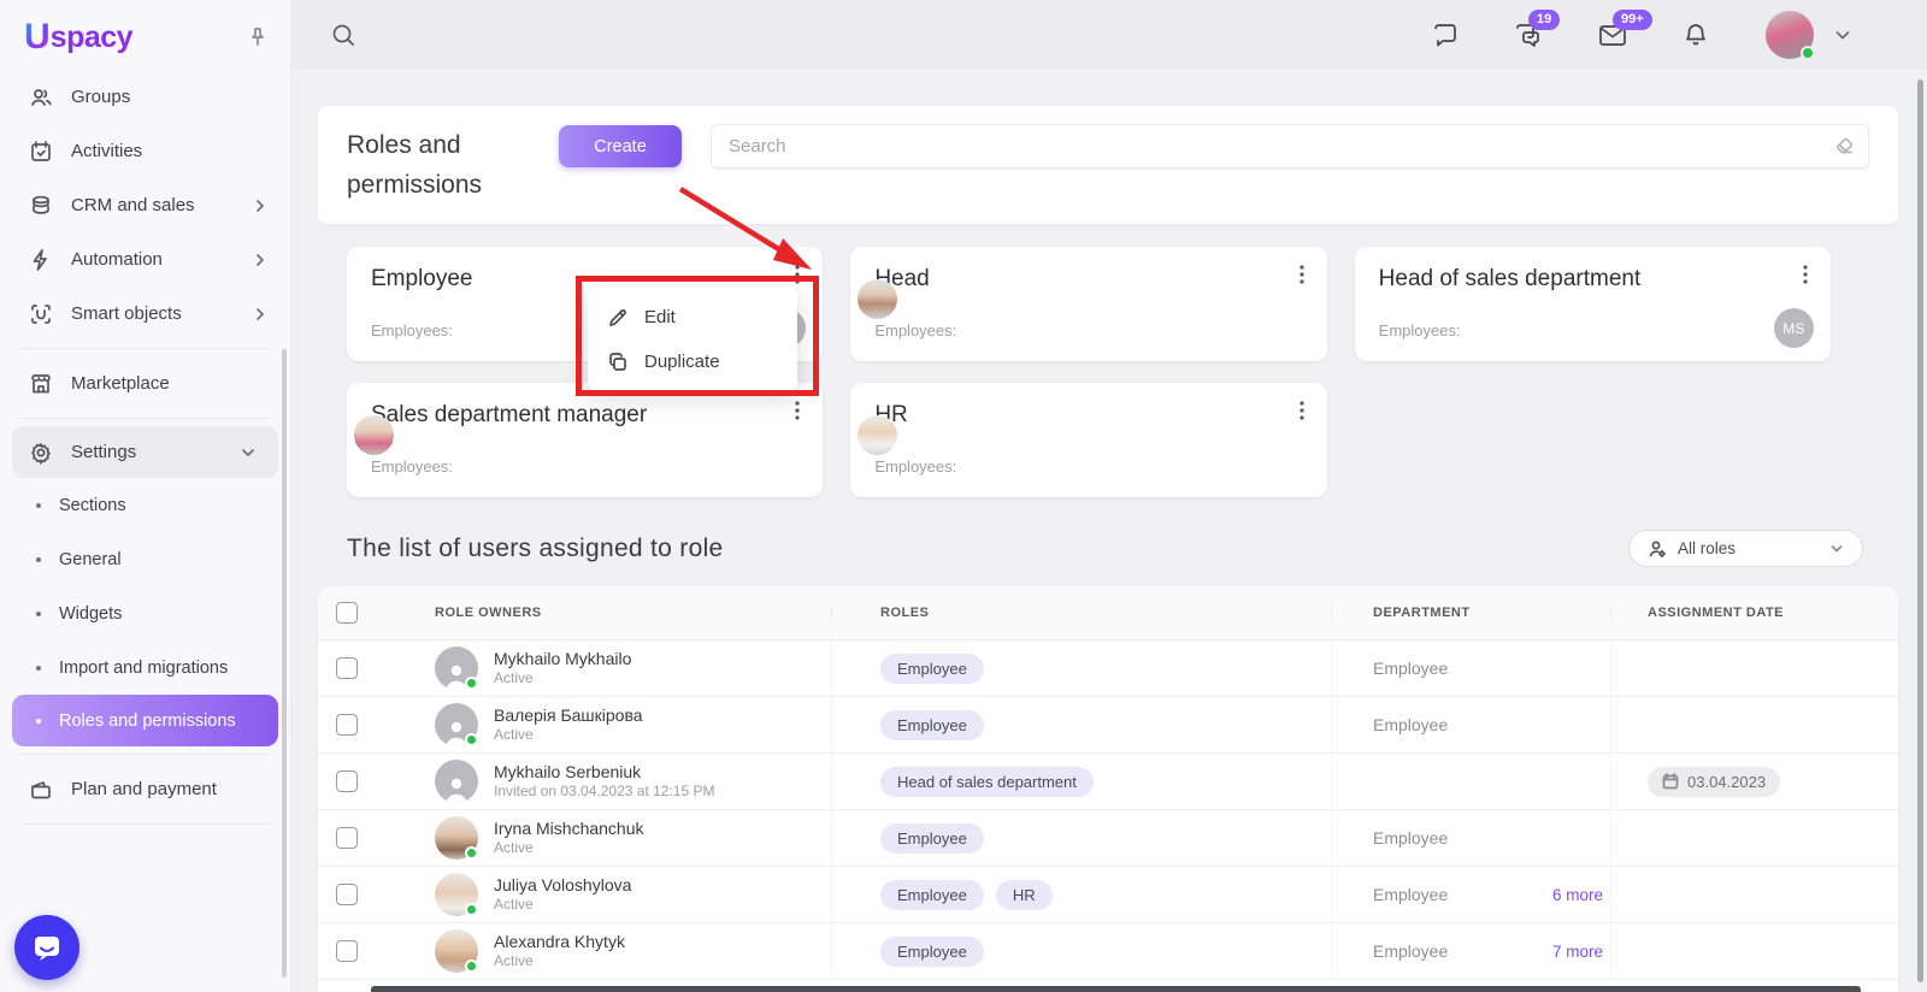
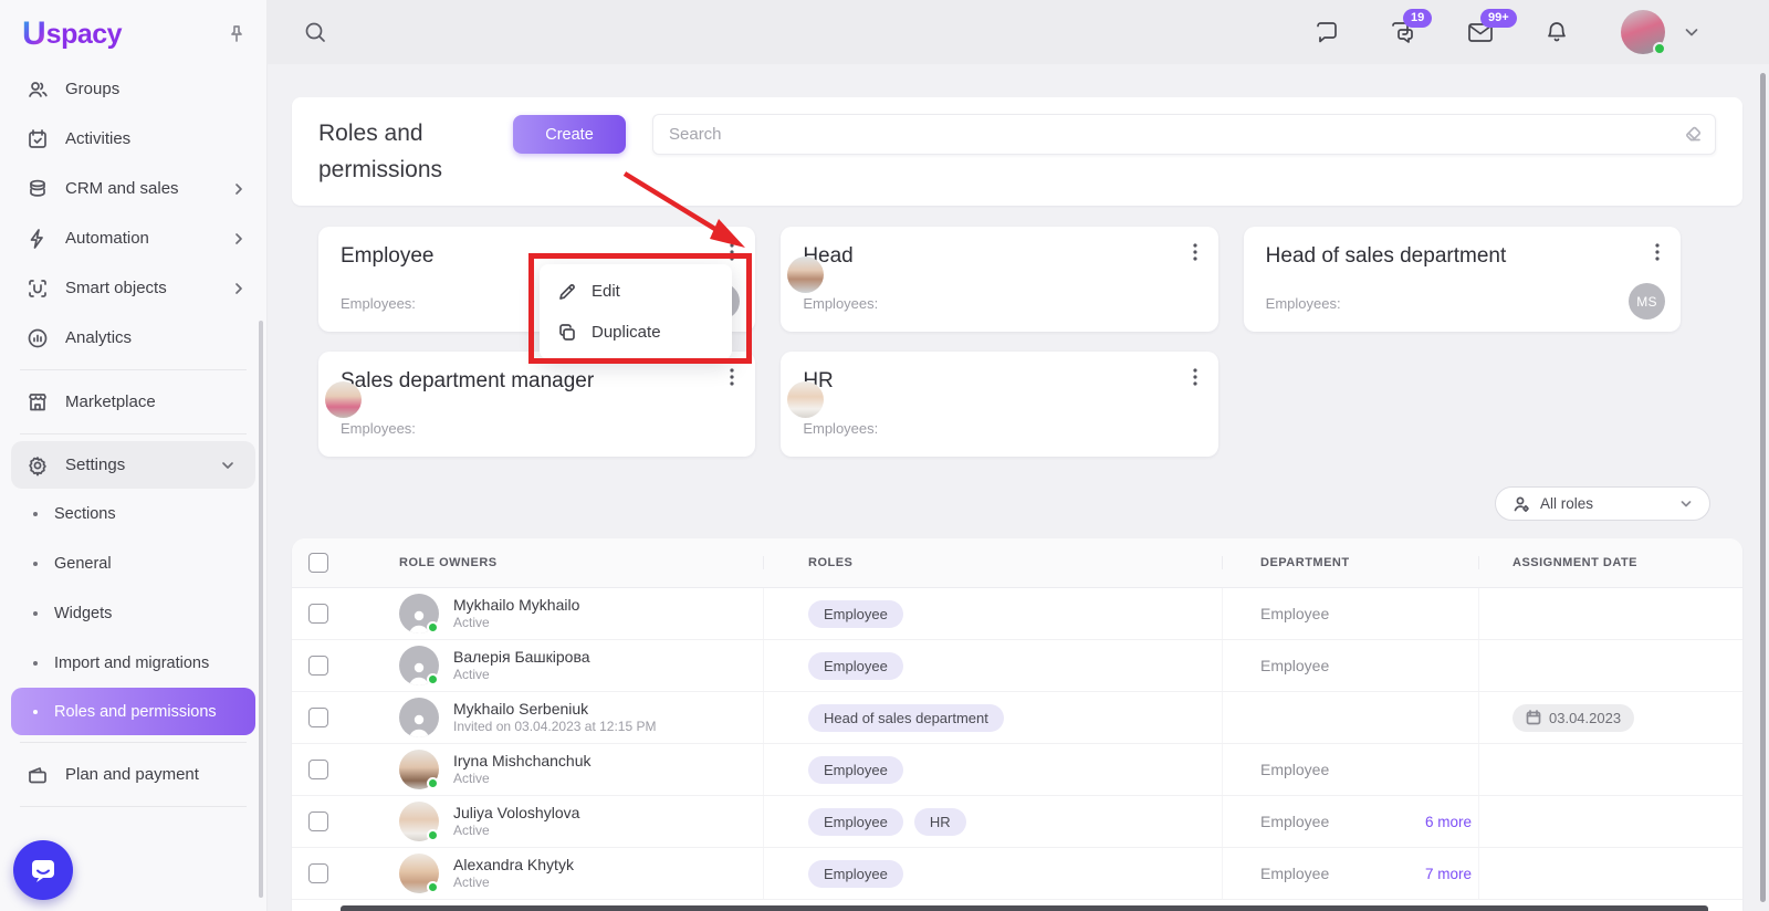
  U
  spacy
  Groups
  Activities
  CRM and sales
  Automation
  Smart objects
+ Analytics
  Marketplace
  Settings
  Sections
  General
  Widgets
  Import and migrations
  Roles and permissions
  Plan and payment
  19
  99+
  Roles and permissions
  Create
  Search
  Employee
  Employees:
  Head
  Employees:
  Head of sales department
  Employees:
  MS
  ales department manager
  Employees:
  HR
  Employees:
  Edit
  Duplicate
- The list of users assigned to role
  All roles
  ROLE OWNERS
  ROLES
  DEPARTMENT
  ASSIGNMENT DATE
  Mykhailo Mykhailo
  Active
  Employee
  Employee
  Валерія Башкірова
  Active
  Employee
  Employee
  Mykhailo Serbeniuk
  Invited on 03.04.2023 at 12:15 PM
  Head of sales department
  03.04.2023
  Iryna Mishchanchuk
  Active
  Employee
  Employee
  Juliya Voloshylova
  Active
  Employee
  HR
  Employee
  6 more
  Alexandra Khytyk
  Active
  Employee
  Employee
  7 more
